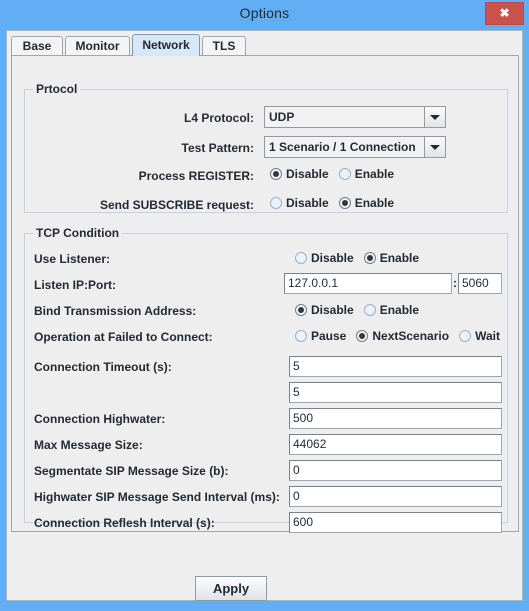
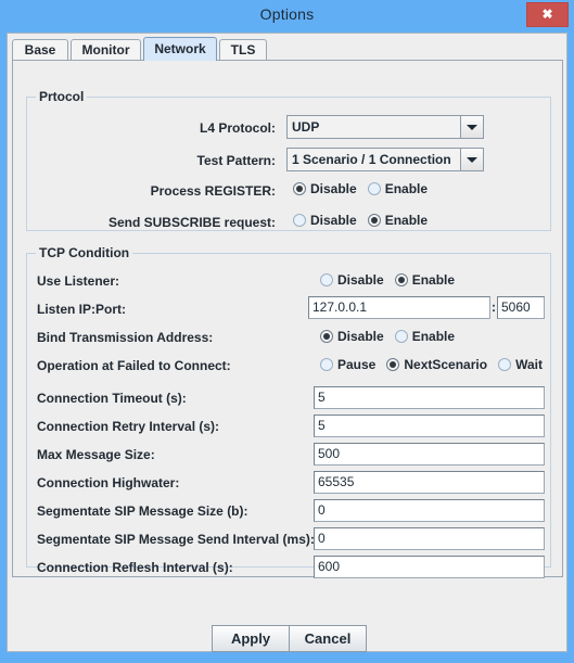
  Options
  ✖
  Base
  Monitor
  Network
  TLS
  Prtocol
  L4 Protocol:
  UDP
  Test Pattern:
  1 Scenario / 1 Connection
  Process REGISTER:
  Disable
  Enable
  Send SUBSCRIBE request:
  Disable
  Enable
  TCP Condition
  Use Listener:
  Disable
  Enable
  Listen IP:Port:
  127.0.0.1
  :
  5060
  Bind Transmission Address:
  Disable
  Enable
  Operation at Failed to Connect:
  Pause
  NextScenario
  Wait
  Connection Timeout (s):
  5
+ Connection Retry Interval (s):
  5
- Connection Highwater:
+ Max Message Size:
  500
- Max Message Size:
+ Connection Highwater:
- 44062
+ 65535
  Segmentate SIP Message Size (b):
  0
- Highwater SIP Message Send Interval (ms):
+ Segmentate SIP Message Send Interval (ms):
  0
  Connection Reflesh Interval (s):
  600
  Apply
+ Cancel
